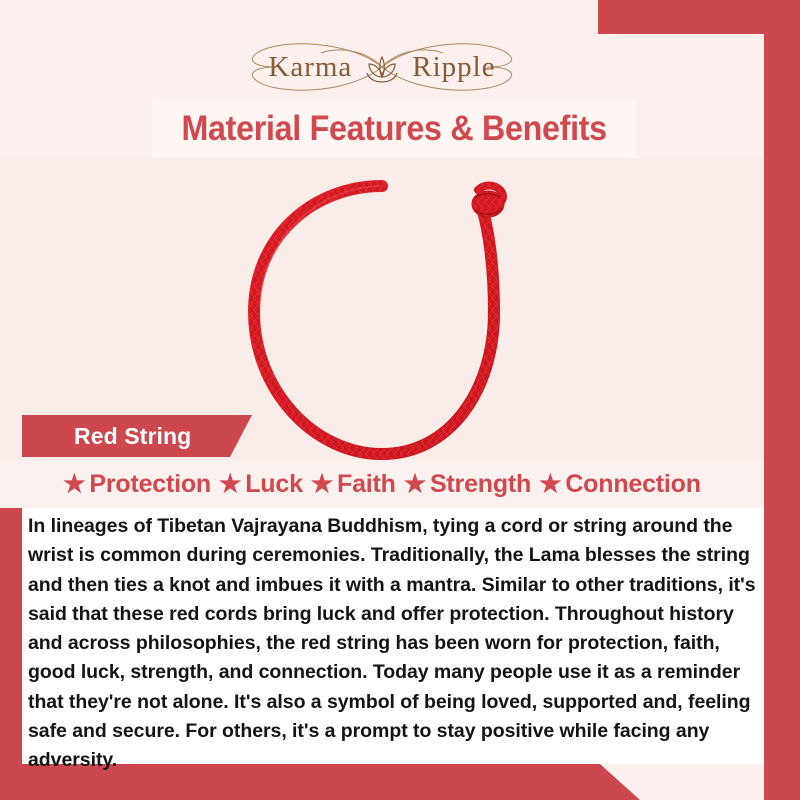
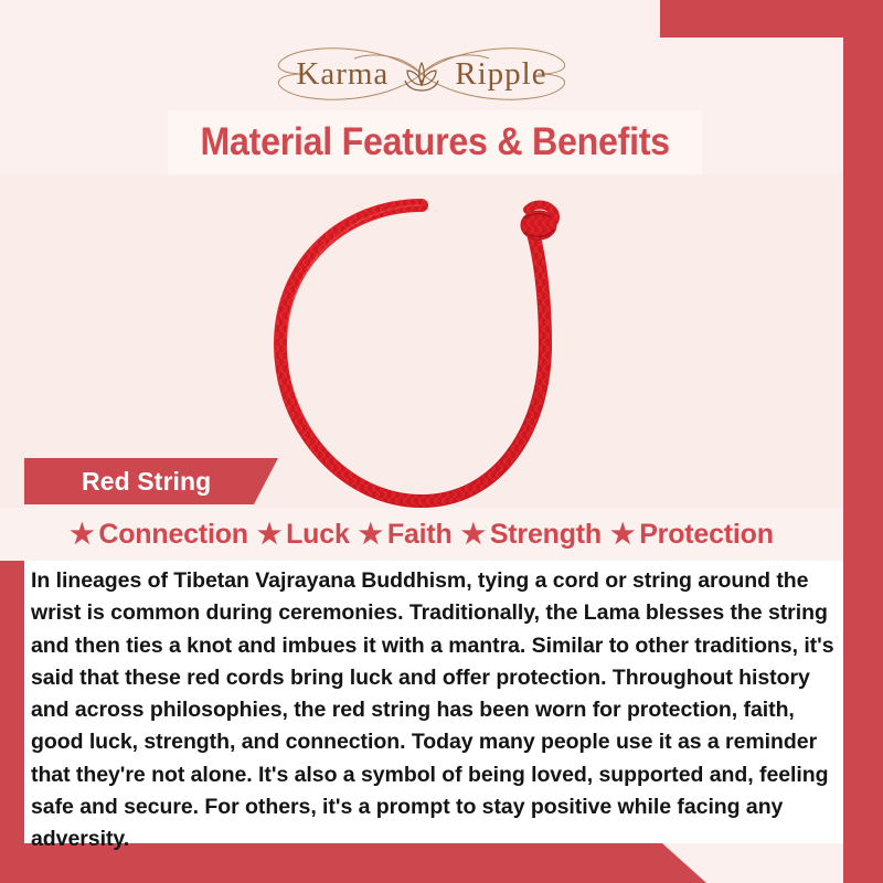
  Karma
  Ripple
  Material Features & Benefits
  Red String
  ★
- Protection
+ Connection
  ★
  Luck
  ★
  Faith
  ★
  Strength
  ★
- Connection
+ Protection
  In lineages of Tibetan Vajrayana Buddhism, tying a cord or string around the wrist is common during ceremonies. Traditionally, the Lama blesses the string and then ties a knot and imbues it with a mantra. Similar to other traditions, it's said that these red cords bring luck and offer protection. Throughout history and across philosophies, the red string has been worn for protection, faith, good luck, strength, and connection. Today many people use it as a reminder that they're not alone. It's also a symbol of being loved, supported and, feeling safe and secure. For others, it's a prompt to stay positive while facing any adversity.
